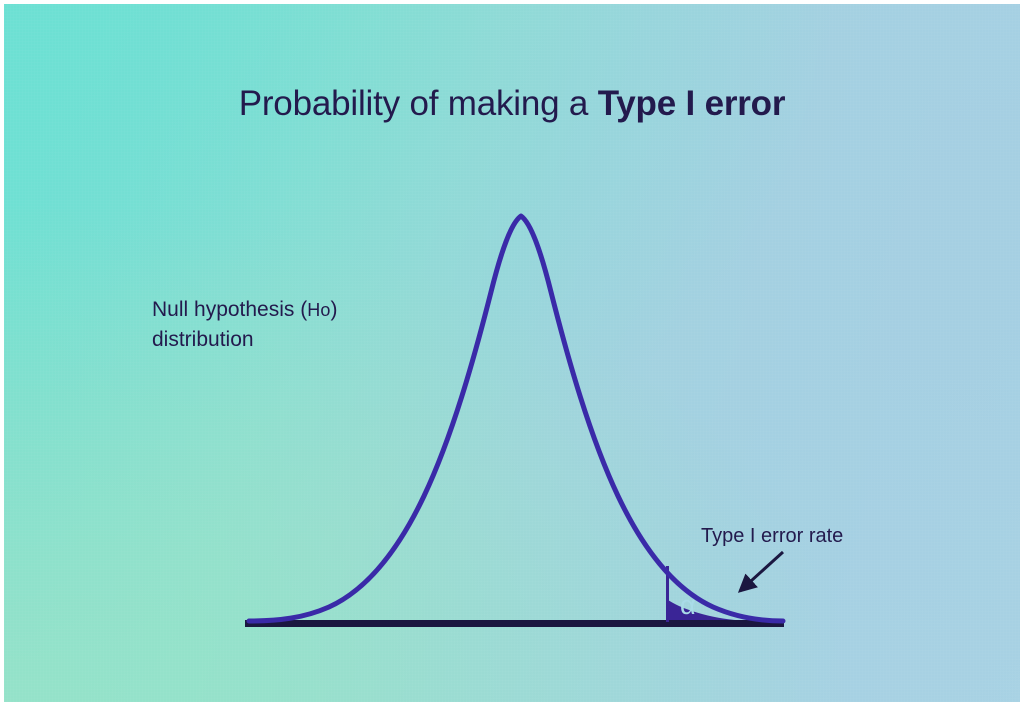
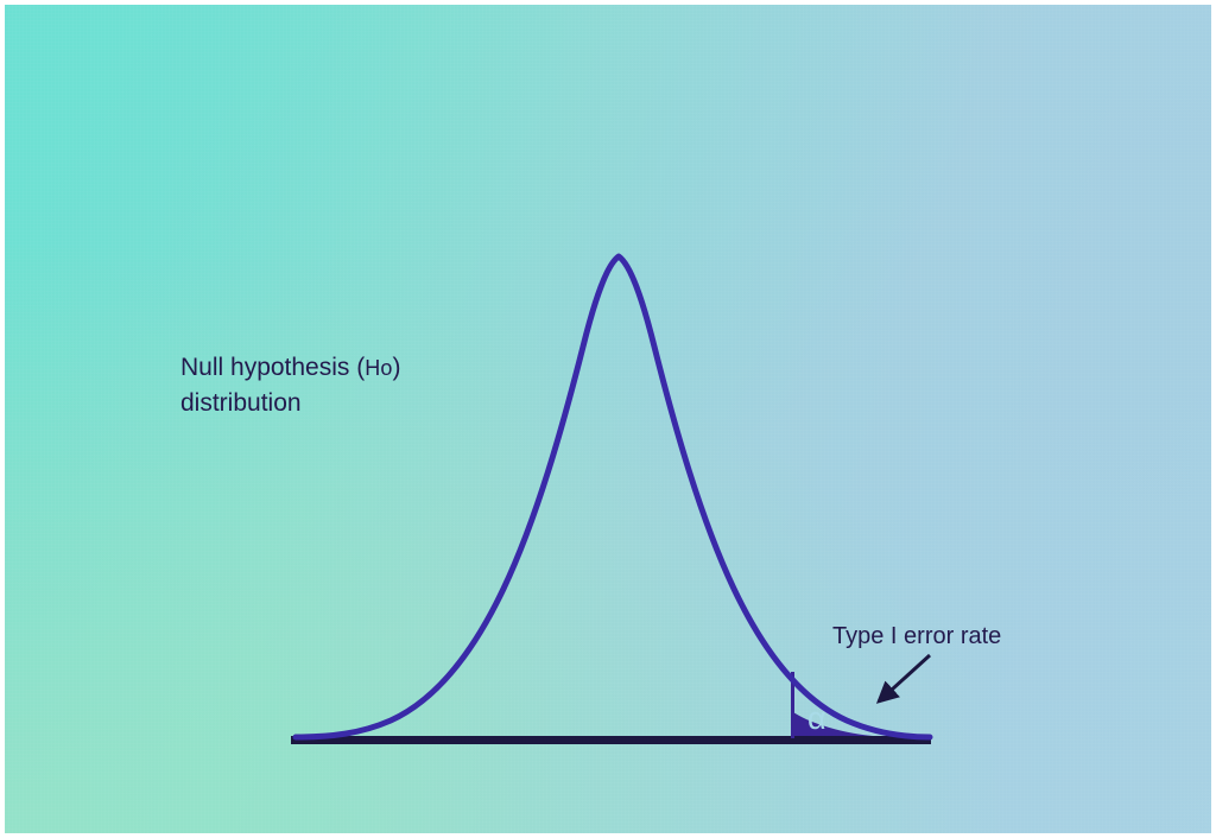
- Probability of making a Type I error
  Null hypothesis (Ho)
  distribution
  Type I error rate
  α
